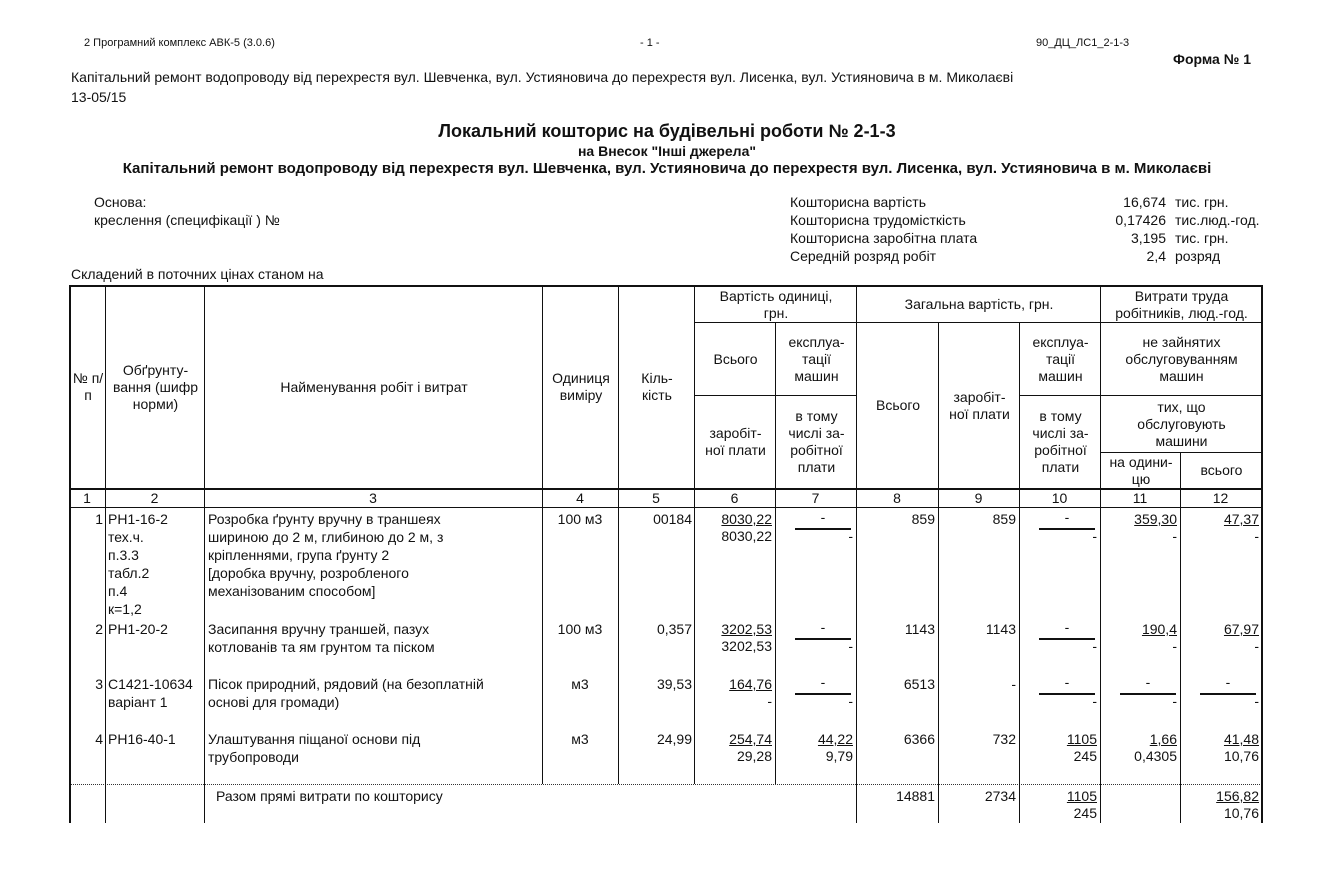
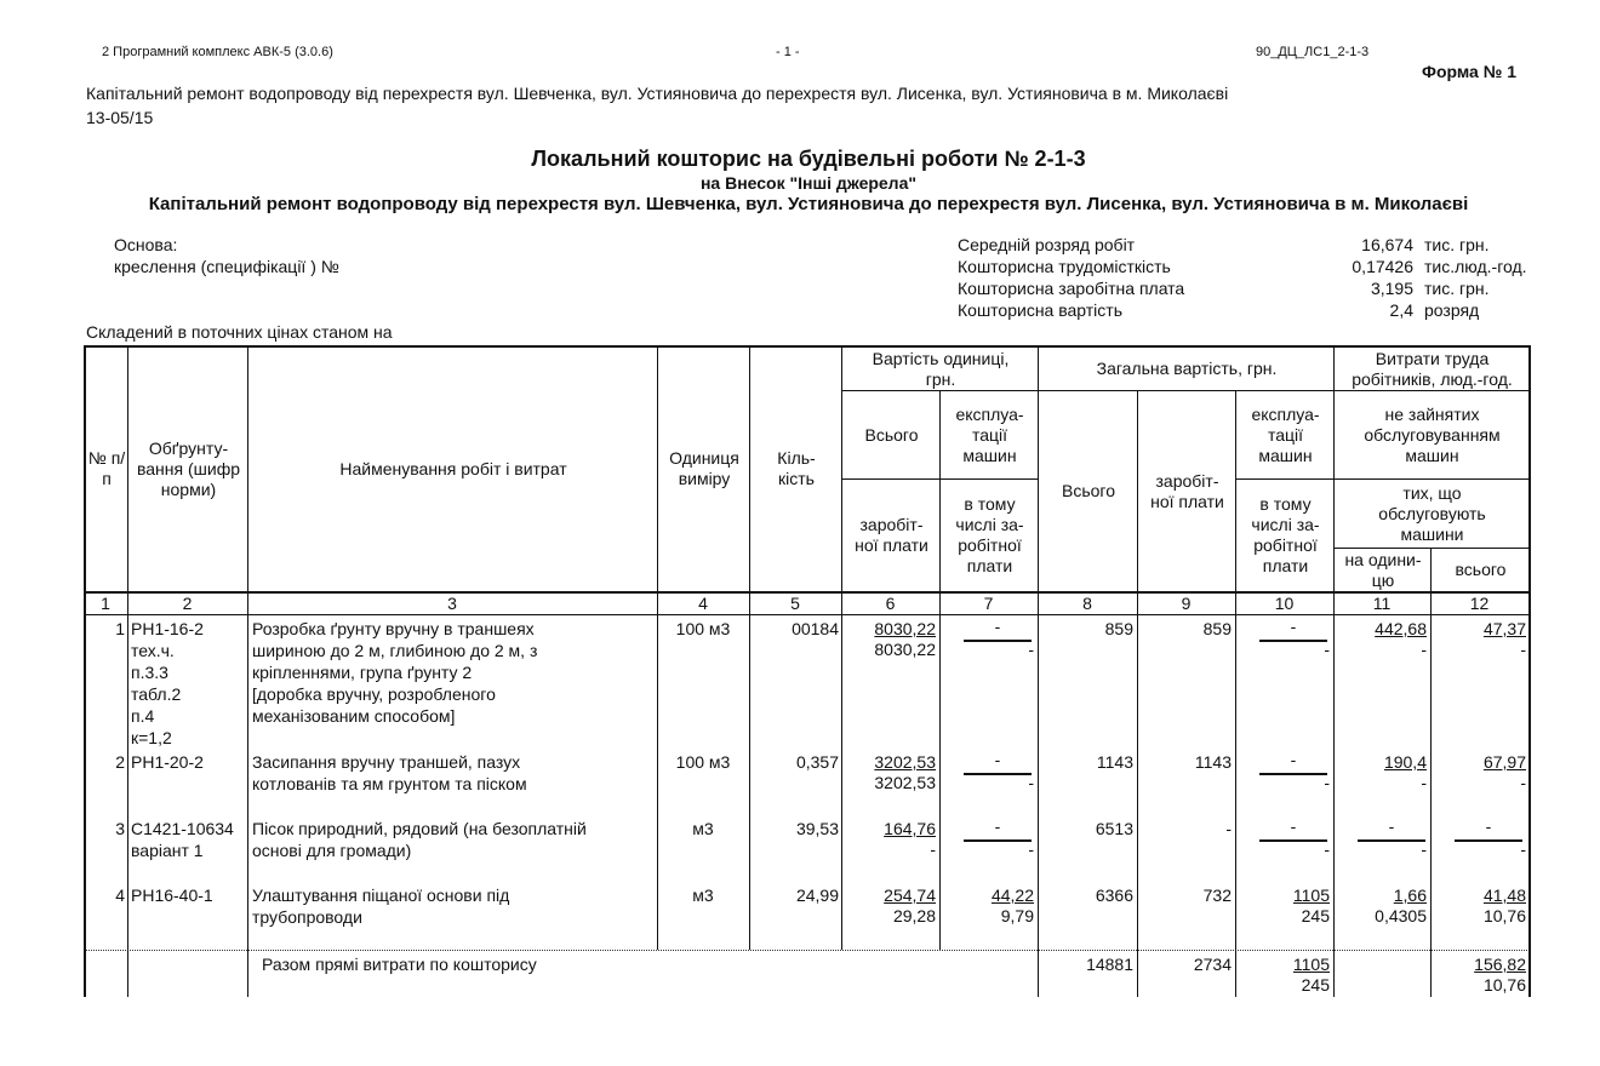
  2 Програмний комплекс АВК-5 (3.0.6)
  - 1 -
  90_ДЦ_ЛС1_2-1-3
  Форма № 1
  Капітальний ремонт водопроводу від перехрестя вул. Шевченка, вул. Устияновича до перехрестя вул. Лисенка, вул. Устияновича в м. Миколаєві
  13-05/15
  Локальний кошторис на будівельні роботи № 2-1-3
  на Внесок "Інші джерела"
  Капітальний ремонт водопроводу від перехрестя вул. Шевченка, вул. Устияновича до перехрестя вул. Лисенка, вул. Устияновича в м. Миколаєві
  Основа:
  креслення (специфікації ) №
- Кошторисна вартість
+ Середній розряд робіт
  16,674
  тис. грн.
  Кошторисна трудомісткість
  0,17426
  тис.люд.-год.
  Кошторисна заробітна плата
  3,195
  тис. грн.
- Середній розряд робіт
+ Кошторисна вартість
  2,4
  розряд
  Складений в поточних цінах станом на
  № п/п
  Обґрунту-вання (шифр норми)
  Найменування робіт і витрат
  Одиниця виміру
  Кіль-кість
  Вартість одиниці, грн.
  Всього
  експлуа-тації машин
  заробіт-ної плати
  в тому числі за-робітної плати
  Загальна вартість, грн.
  Всього
  заробіт-ної плати
  експлуа-тації машин
  в тому числі за-робітної плати
  Витрати труда робітників, люд.-год.
  не зайнятих обслуговуванням машин
  тих, що обслуговують машини
  на одини-цю
  всього
  1
  2
  3
  4
  5
  6
  7
  8
  9
  10
  11
  12
  1
  РН1-16-2
  тех.ч.
  п.3.3
  табл.2
  п.4
  к=1,2
  Розробка ґрунту вручну в траншеях
  шириною до 2 м, глибиною до 2 м, з
  кріпленнями, група ґрунту 2
  [доробка вручну, розробленого
  механізованим способом]
  100 м3
  00184
  8030,22
  8030,22
  -
  -
  -
  -
- 359,30
+ 442,68
  -
  47,37
  -
  859
  859
  2
  РН1-20-2
  Засипання вручну траншей, пазух
  котлованів та ям грунтом та піском
  100 м3
  0,357
  3202,53
  3202,53
  -
  -
  -
  -
  190,4
  -
  67,97
  -
  1143
  1143
  3
  С1421-10634
  варіант 1
  Пісок природний, рядовий (на безоплатній
  основі для громади)
  м3
  39,53
  164,76
  -
  -
  -
  -
  -
  -
  -
  -
  -
  6513
  -
  4
  РН16-40-1
  Улаштування піщаної основи під
  трубопроводи
  м3
  24,99
  254,74
  29,28
  44,22
  9,79
  1105
  245
  1,66
  0,4305
  41,48
  10,76
  6366
  732
  Разом прямі витрати по кошторису
  14881
  2734
  1105
  245
  156,82
  10,76
